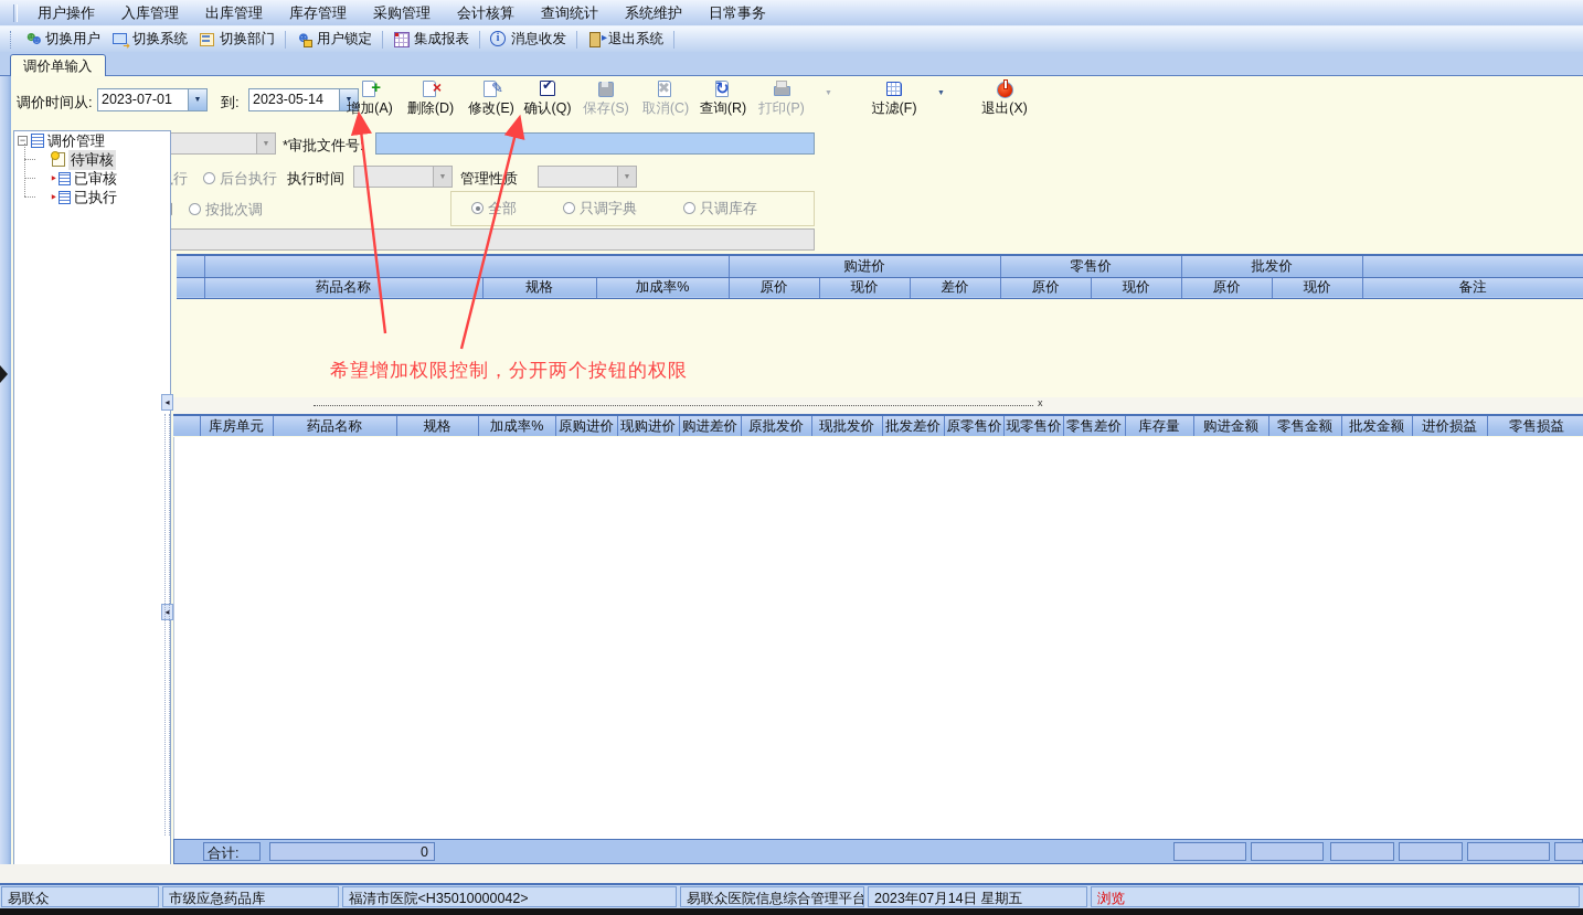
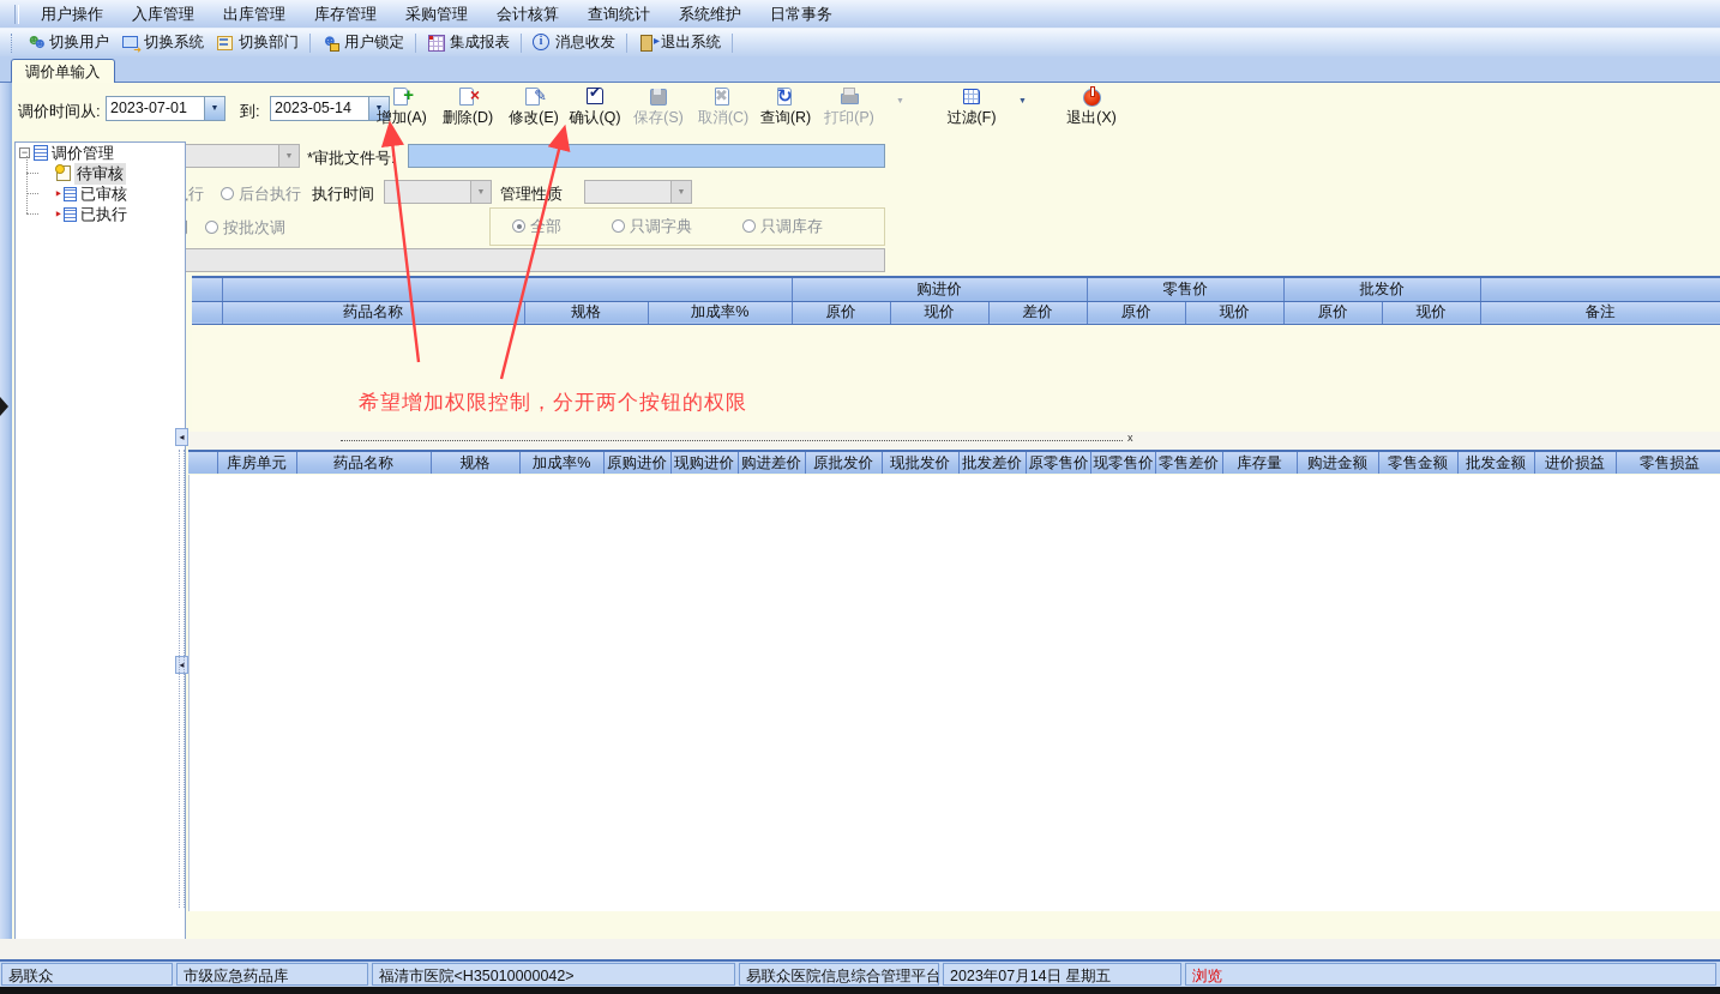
  用户操作 入库管理 出库管理 库存管理 采购管理 会计核算 查询统计 系统维护 日常事务
  切换用户
  切换系统
  切换部门
  用户锁定
  集成报表
  消息收发
  退出系统
  调价单输入
  调价时间从:
  2023-07-01
  到:
  2023-05-14
  增加(A)
  删除(D)
  修改(E)
  确认(Q)
  保存(S)
  取消(C)
  查询(R)
  打印(P)
  过滤(F)
  退出(X)
  *审批文件号
  执行时间
  管理性质
  全部
  只调字典
  只调库存
  −
  调价管理
  待审核
  已审核
  已执行
  		购进价	零售价	批发价
  	药品名称	规格	加成率%	原价	现价	差价	原价	现价	原价	现价	备注
  x
  ◂
  ◂
  	库房单元	药品名称	规格	加成率%	原购进价	现购进价	购进差价	原批发价	现批发价	批发差价	原零售价	现零售价	零售差价	库存量	购进金额	零售金额	批发金额	进价损益	零售损益
- 合计:
- 0
  易联众
  市级应急药品库
  福清市医院<H35010000042>
  易联众医院信息综合管理平台
  2023年07月14日 星期五
  浏览
  希望增加权限控制，分开两个按钮的权限
